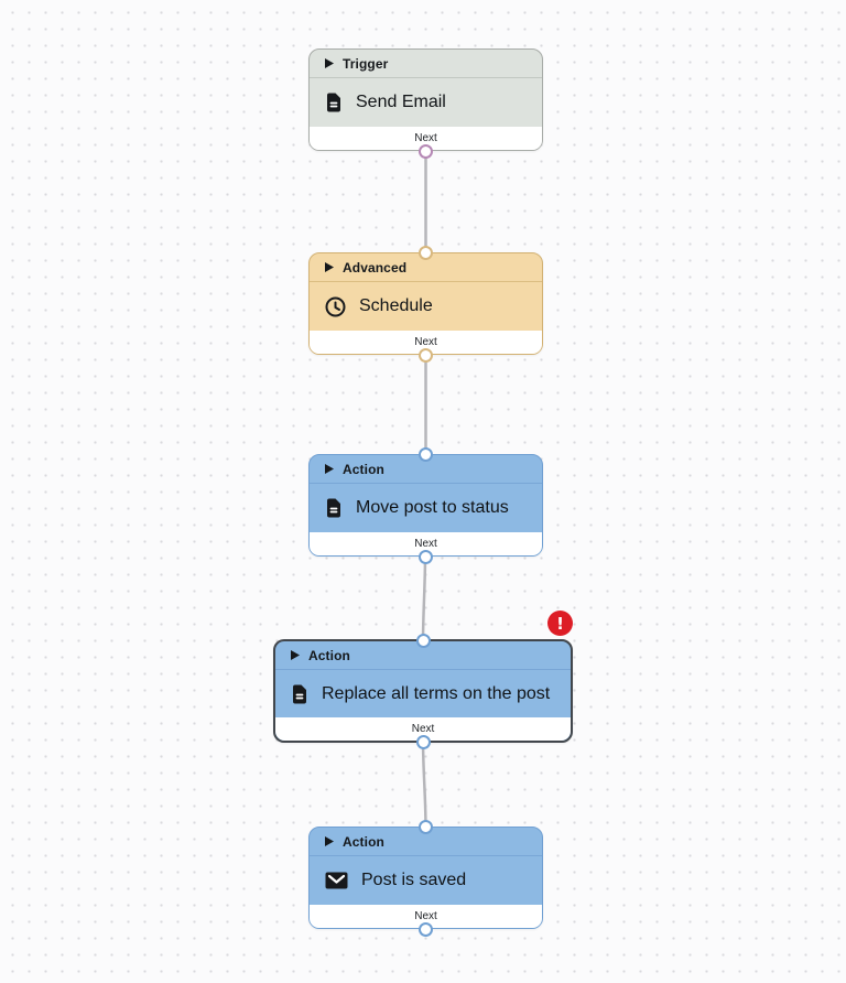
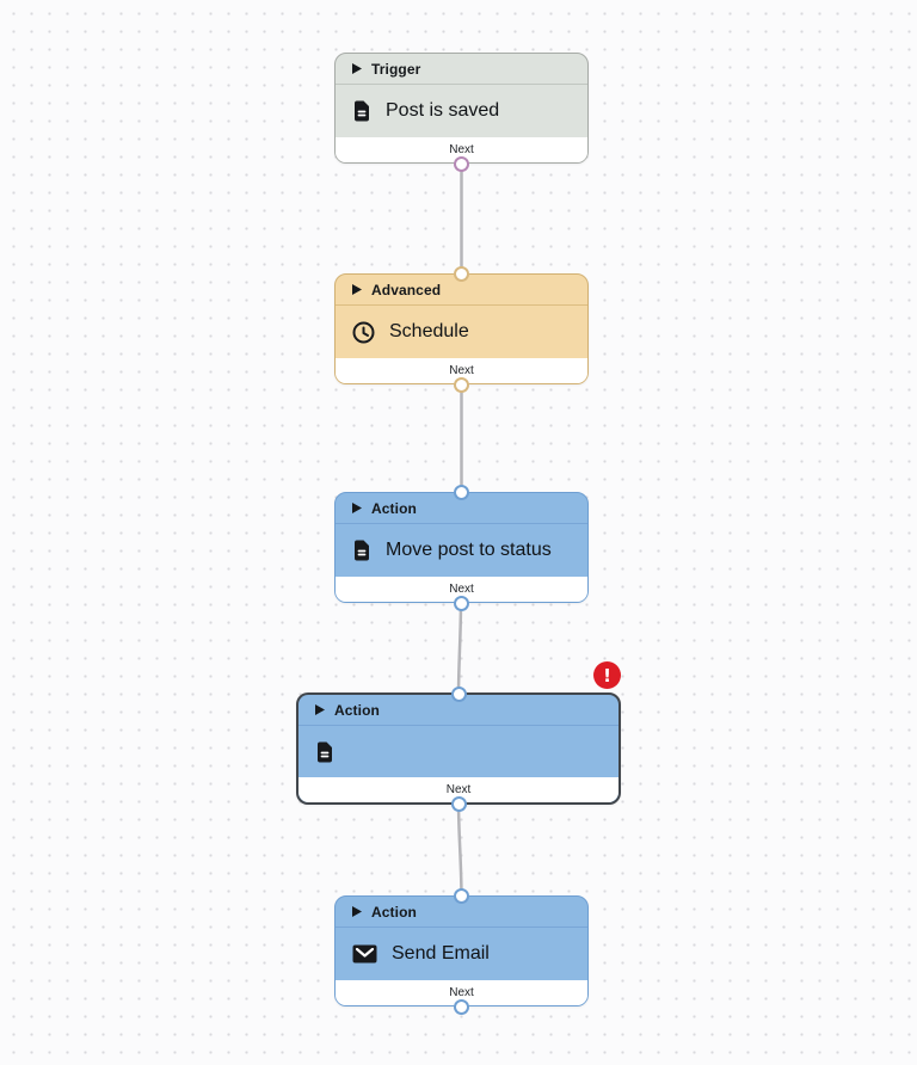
  Trigger
- Send Email
+ Post is saved
  Next
  Advanced
  Schedule
  Next
  Action
  Move post to status
  Next
  !
  Action
- Replace all terms on the post
  Next
  Action
- Post is saved
+ Send Email
  Next
